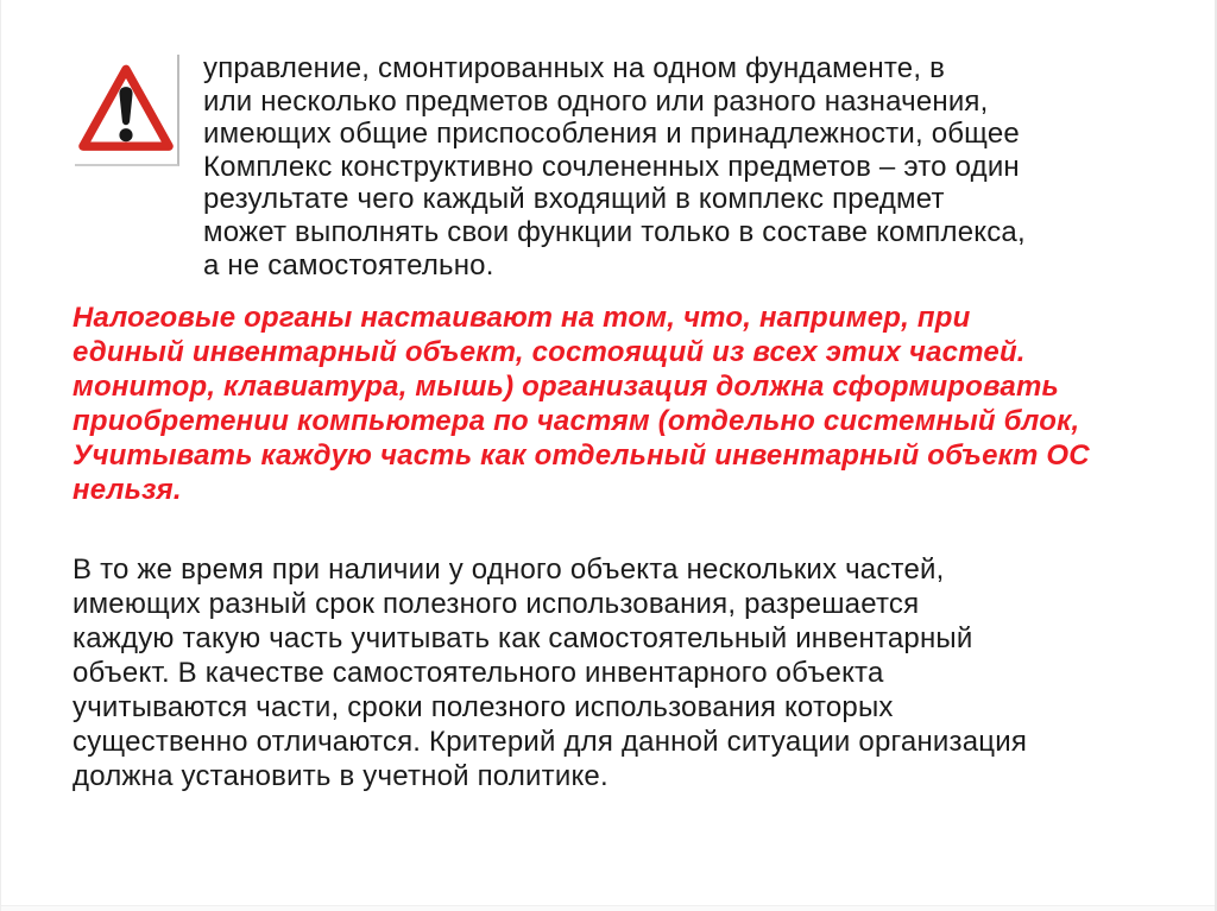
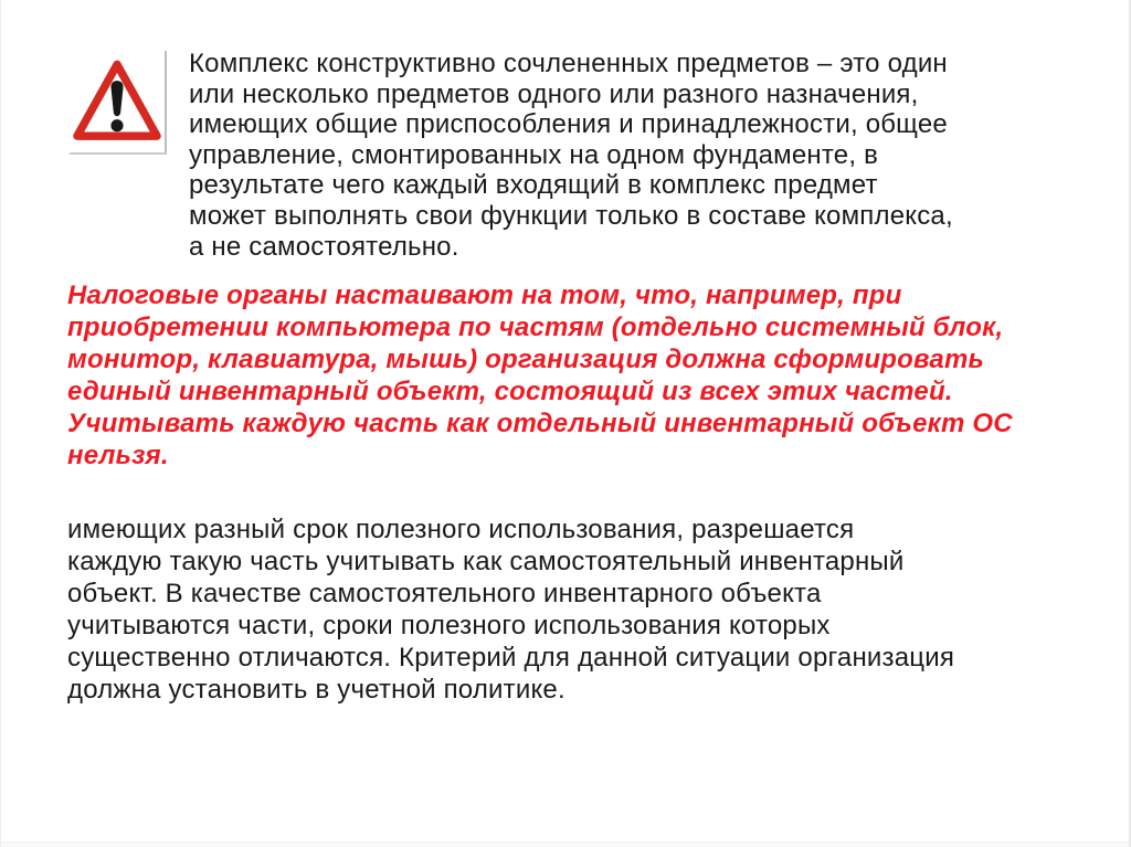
- управление, смонтированных на одном фундаменте, в
+ Комплекс конструктивно сочлененных предметов – это один
  или несколько предметов одного или разного назначения,
  имеющих общие приспособления и принадлежности, общее
- Комплекс конструктивно сочлененных предметов – это один
+ управление, смонтированных на одном фундаменте, в
  результате чего каждый входящий в комплекс предмет
  может выполнять свои функции только в составе комплекса,
  а не самостоятельно.
  Налоговые органы настаивают на том, что, например, при
- единый инвентарный объект, состоящий из всех этих частей.
+ приобретении компьютера по частям (отдельно системный блок,
  монитор, клавиатура, мышь) организация должна сформировать
- приобретении компьютера по частям (отдельно системный блок,
+ единый инвентарный объект, состоящий из всех этих частей.
  Учитывать каждую часть как отдельный инвентарный объект ОС
  нельзя.
- В то же время при наличии у одного объекта нескольких частей,
  имеющих разный срок полезного использования, разрешается
  каждую такую часть учитывать как самостоятельный инвентарный
  объект. В качестве самостоятельного инвентарного объекта
  учитываются части, сроки полезного использования которых
  существенно отличаются. Критерий для данной ситуации организация
  должна установить в учетной политике.
